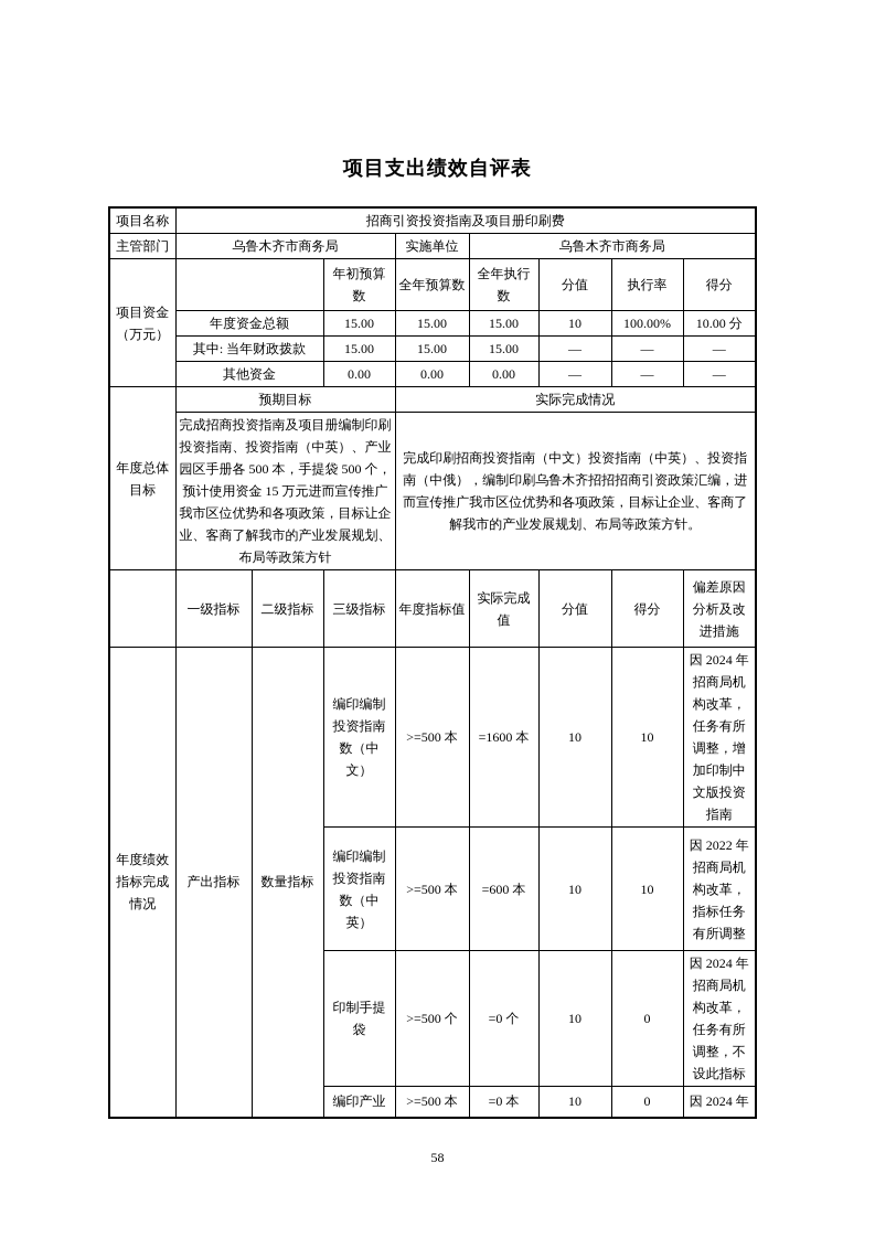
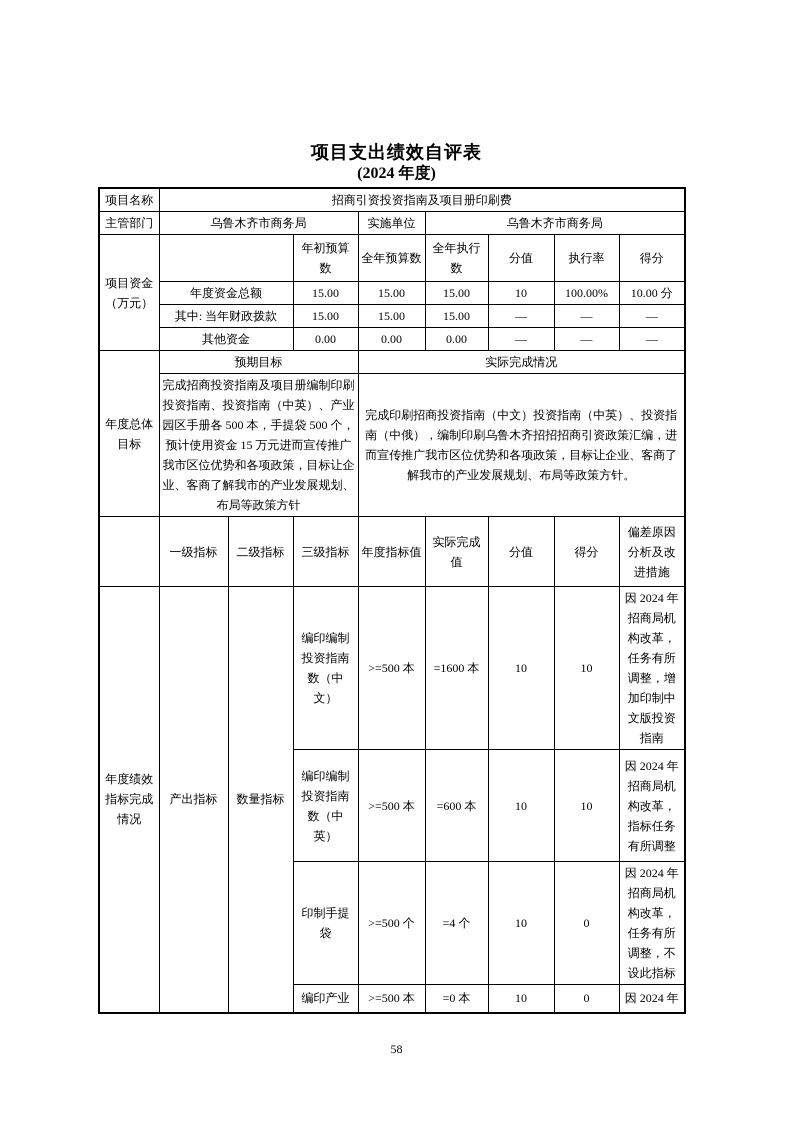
  项目支出绩效自评表
+ (2024 年度)
  项目名称	招商引资投资指南及项目册印刷费
  主管部门	乌鲁木齐市商务局	实施单位	乌鲁木齐市商务局
  项目资金 （万元）		年初预算数	全年预算数	全年执行数	分值	执行率	得分
  年度资金总额	15.00	15.00	15.00	10	100.00%	10.00 分
  其中: 当年财政拨款	15.00	15.00	15.00	—	—	—
  其他资金	0.00	0.00	0.00	—	—	—
  年度总体 目标	预期目标	实际完成情况
  完成招商投资指南及项目册编制印刷投资指南、投资指南（中英）、产业园区手册各 500 本，手提袋 500 个，预计使用资金 15 万元进而宣传推广我市区位优势和各项政策，目标让企业、客商了解我市的产业发展规划、布局等政策方针	完成印刷招商投资指南（中文）投资指南（中英）、投资指南（中俄），编制印刷乌鲁木齐招招招商引资政策汇编，进而宣传推广我市区位优势和各项政策，目标让企业、客商了解我市的产业发展规划、布局等政策方针。
  	一级指标	二级指标	三级指标	年度指标值	实际完成值	分值	得分	偏差原因分析及改进措施
  年度绩效 指标完成 情况	产出指标	数量指标	编印编制投资指南数（中文）	>=500 本	=1600 本	10	10	因 2024 年招商局机构改革，任务有所调整，增加印制中文版投资指南
- 编印编制投资指南数（中英）	>=500 本	=600 本	10	10	因 2022 年招商局机构改革，指标任务有所调整
+ 编印编制投资指南数（中英）	>=500 本	=600 本	10	10	因 2024 年招商局机构改革，指标任务有所调整
- 印制手提袋	>=500 个	=0 个	10	0	因 2024 年招商局机构改革，任务有所调整，不设此指标
+ 印制手提袋	>=500 个	=4 个	10	0	因 2024 年招商局机构改革，任务有所调整，不设此指标
  编印产业	>=500 本	=0 本	10	0	因 2024 年
  58
